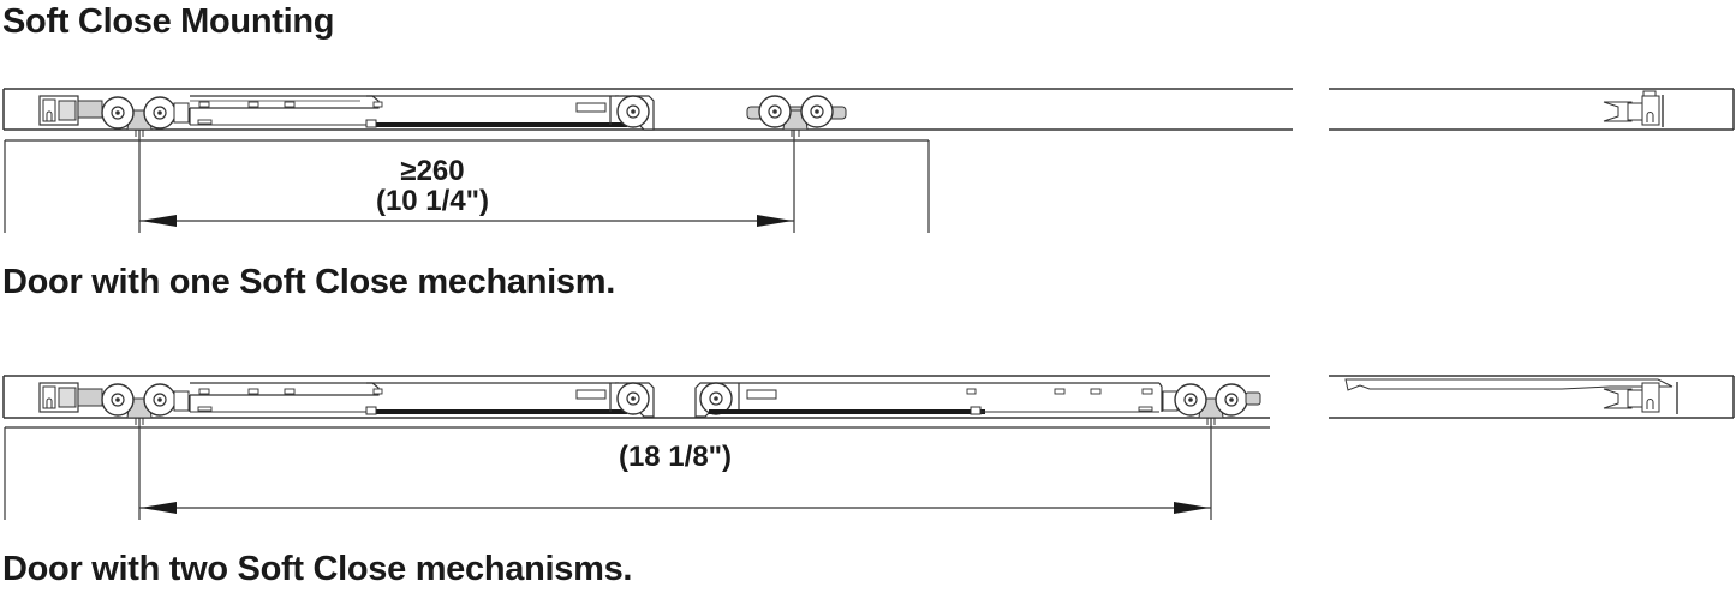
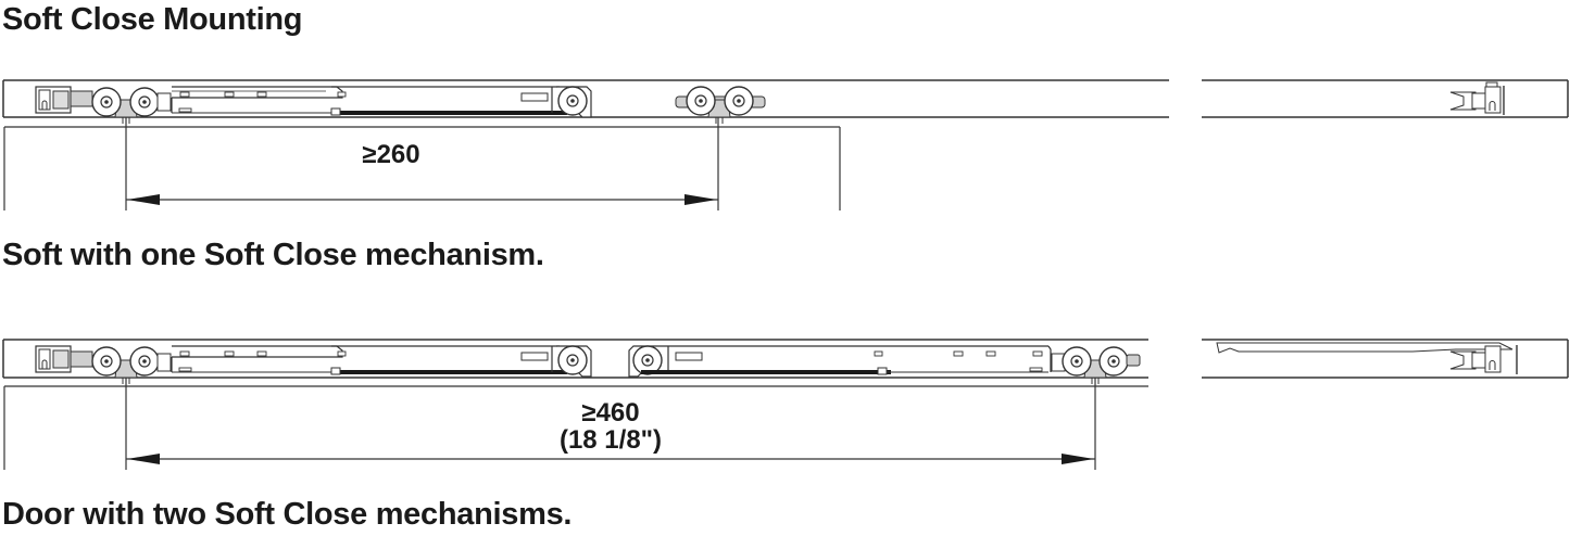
  Soft Close Mounting
  ≥260
- (10 1/4")
- Door with one Soft Close mechanism.
+ Soft with one Soft Close mechanism.
+ ≥460
  (18 1/8")
  Door with two Soft Close mechanisms.
